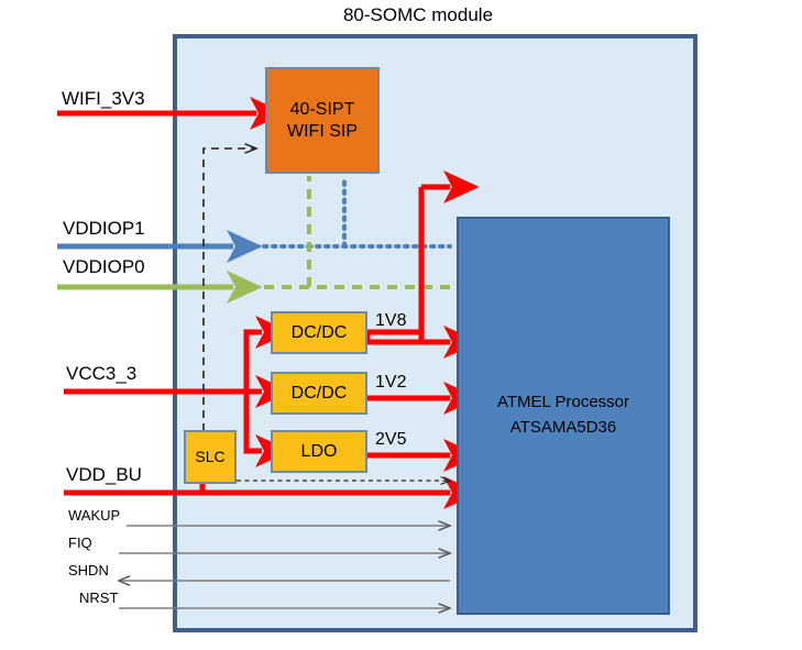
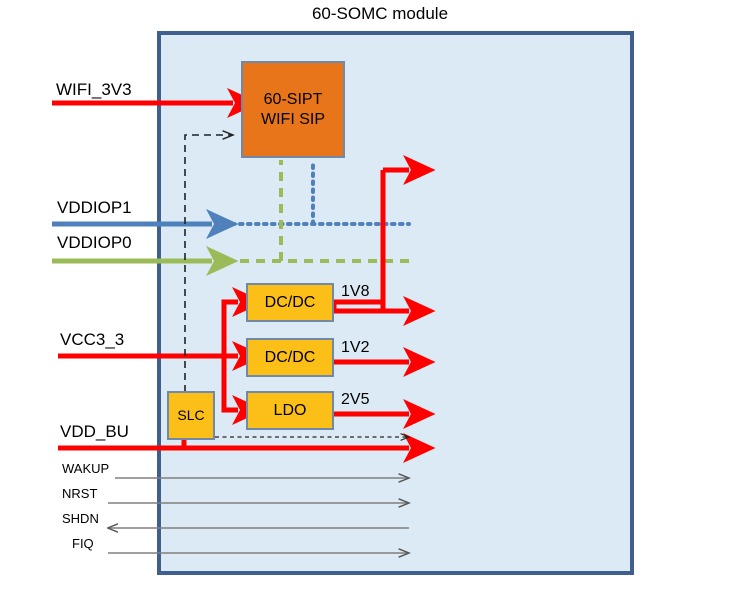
- 80-SOMC module
+ 60-SOMC module
- 40-SIPT
+ 60-SIPT
  WIFI SIP
- ATMEL Processor
- ATSAMA5D36
  DC/DC
  DC/DC
  LDO
  SLC
  WIFI_3V3
  VDDIOP1
  VDDIOP0
  VCC3_3
  VDD_BU
  1V8
  1V2
  2V5
  WAKUP
- FIQ
+ NRST
  SHDN
- NRST
+ FIQ
